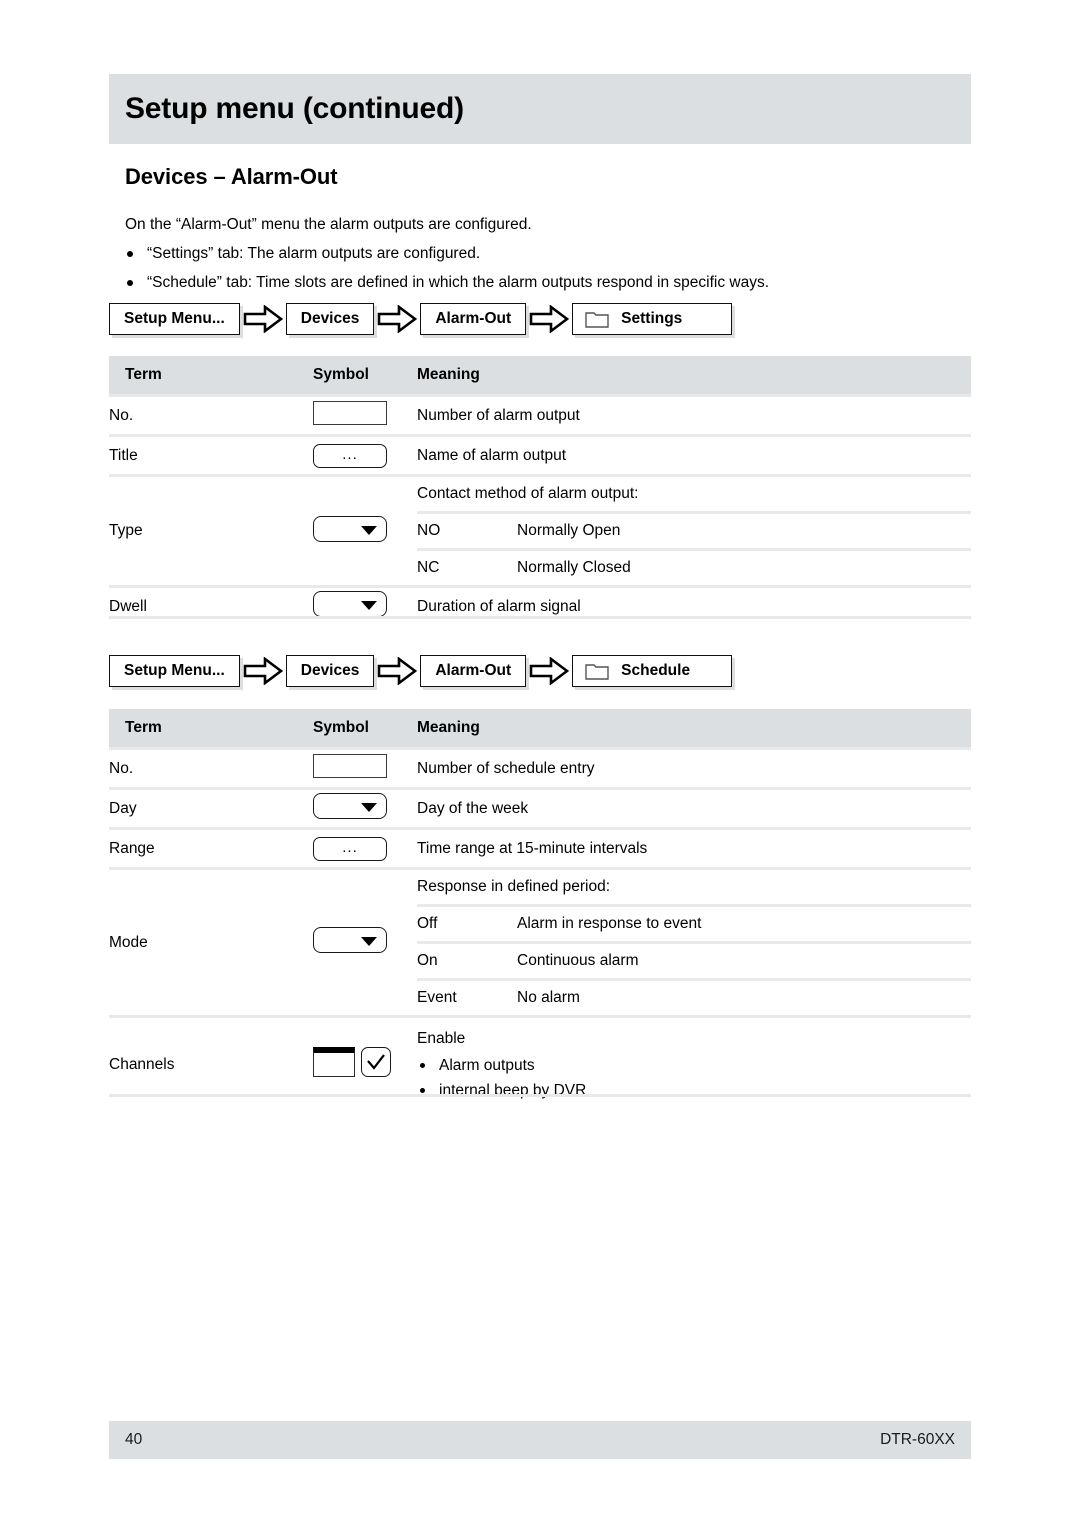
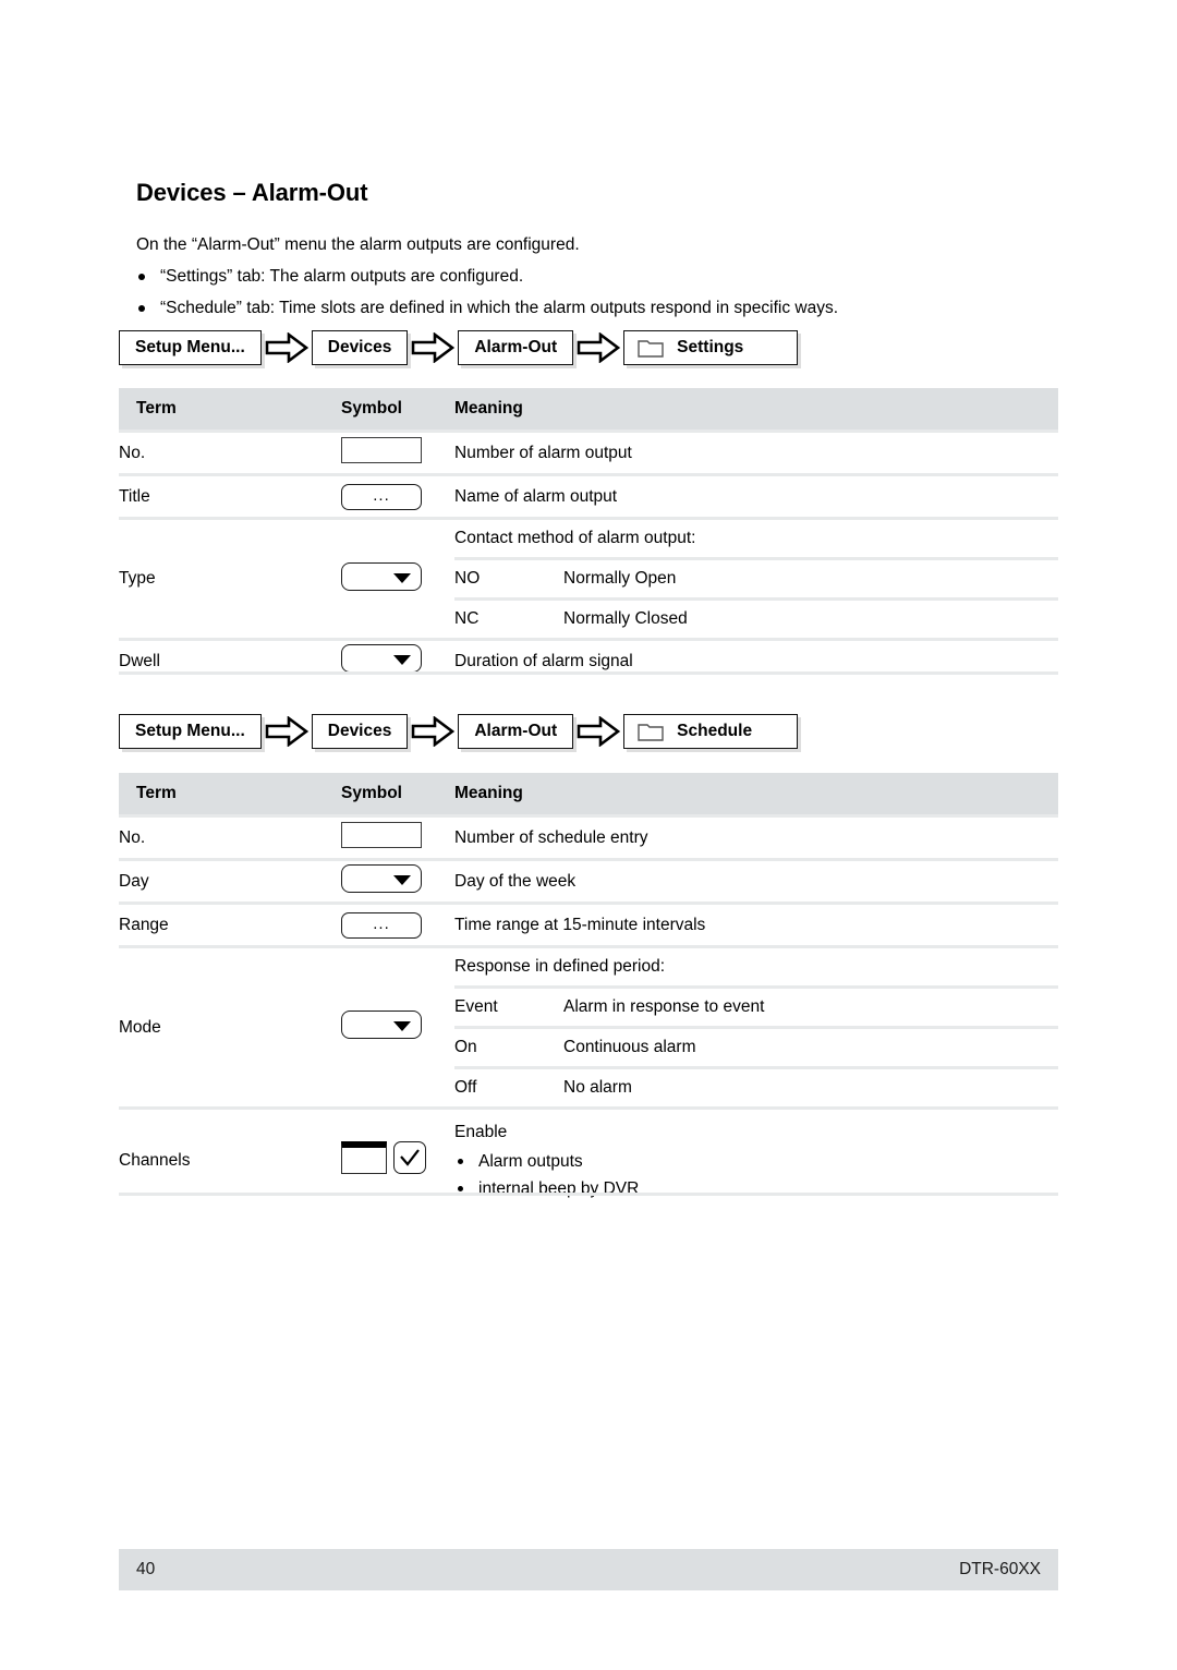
- Setup menu (continued)
  Devices – Alarm-Out
  On the “Alarm-Out” menu the alarm outputs are configured.
  “Settings” tab: The alarm outputs are configured.
  “Schedule” tab: Time slots are defined in which the alarm outputs respond in specific ways.
  Setup Menu...
  Devices
  Alarm-Out
  Settings
  Term	Symbol	Meaning
  No.		Number of alarm output
  Title	...	Name of alarm output
  Type
  Contact method of alarm output:
  NO	Normally Open
  NC	Normally Closed
  Dwell		Duration of alarm signal
  Setup Menu...
  Devices
  Alarm-Out
  Schedule
  Term	Symbol	Meaning
  No.		Number of schedule entry
  Day		Day of the week
  Range	...	Time range at 15-minute intervals
  Mode
  Response in defined period:
- Off	Alarm in response to event
+ Event	Alarm in response to event
  On	Continuous alarm
- Event	No alarm
+ Off	No alarm
  Channels		Enable Alarm outputs internal beep by DVR
  40
  DTR-60XX
